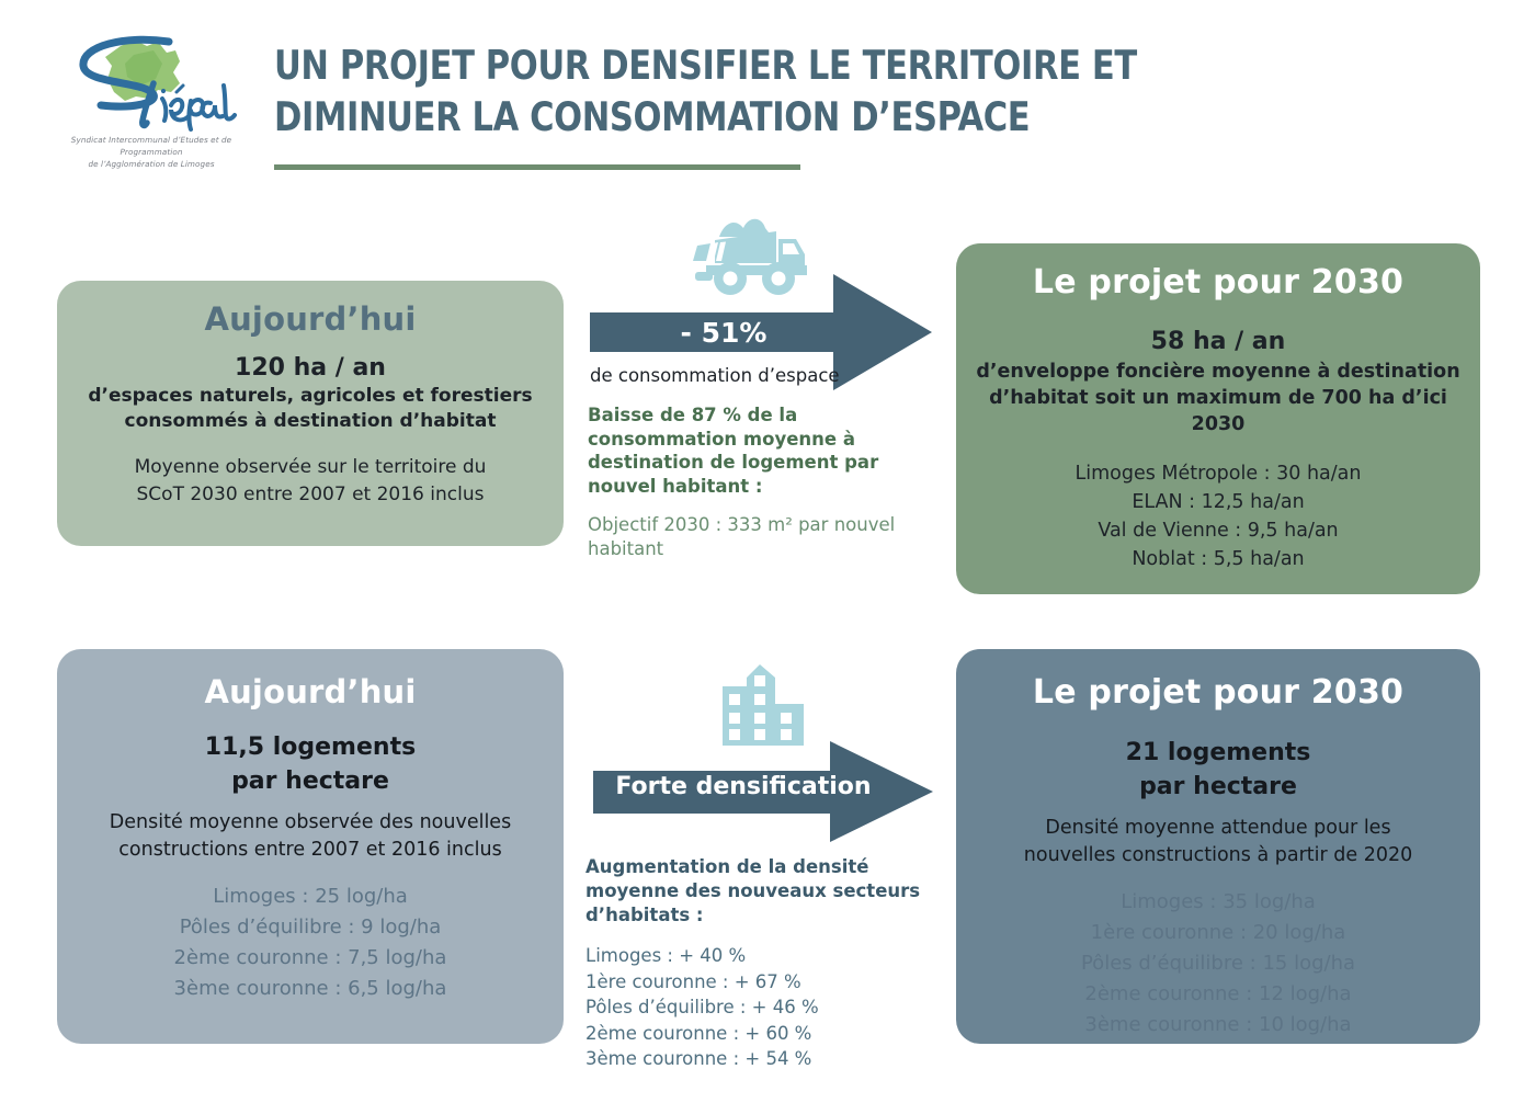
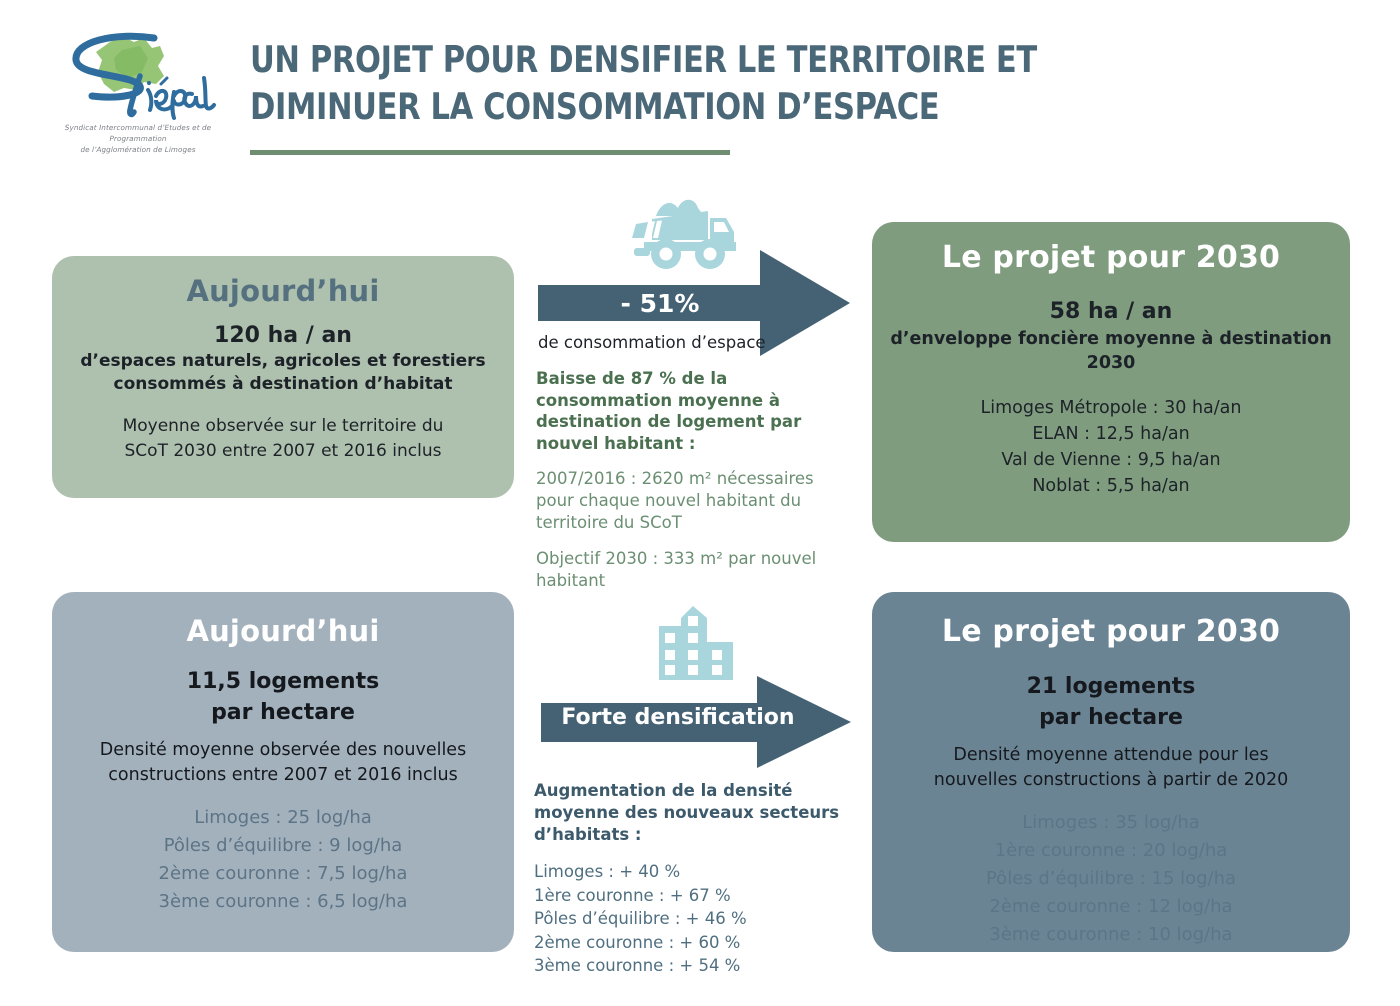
  Syndicat Intercommunal d’Etudes et de Programmation
  de l’Agglomération de Limoges
  UN PROJET POUR DENSIFIER LE TERRITOIRE ET
  DIMINUER LA CONSOMMATION D’ESPACE
  Aujourd’hui
  120 ha / an
  d’espaces naturels, agricoles et forestiers
  consommés à destination d’habitat
  Moyenne observée sur le territoire du
  SCoT 2030 entre 2007 et 2016 inclus
  - 51%
  de consommation d’espace
  Baisse de 87 % de la consommation moyenne à destination de logement par nouvel habitant :
+ 2007/2016 : 2620 m² nécessaires pour chaque nouvel habitant du territoire du SCoT
  Objectif 2030 : 333 m² par nouvel habitant
  Le projet pour 2030
  58 ha / an
  d’enveloppe foncière moyenne à destination
- d’habitat soit un maximum de 700 ha d’ici
  2030
  Limoges Métropole : 30 ha/an
  ELAN : 12,5 ha/an
  Val de Vienne : 9,5 ha/an
  Noblat : 5,5 ha/an
  Aujourd’hui
  11,5 logements
  par hectare
  Densité moyenne observée des nouvelles
  constructions entre 2007 et 2016 inclus
  Limoges : 25 log/ha
  Pôles d’équilibre : 9 log/ha
  2ème couronne : 7,5 log/ha
  3ème couronne : 6,5 log/ha
  Forte densification
  Augmentation de la densité moyenne des nouveaux secteurs d’habitats :
  Limoges : + 40 %
  1ère couronne : + 67 %
  Pôles d’équilibre : + 46 %
  2ème couronne : + 60 %
  3ème couronne : + 54 %
  Le projet pour 2030
  21 logements
  par hectare
  Densité moyenne attendue pour les
  nouvelles constructions à partir de 2020
